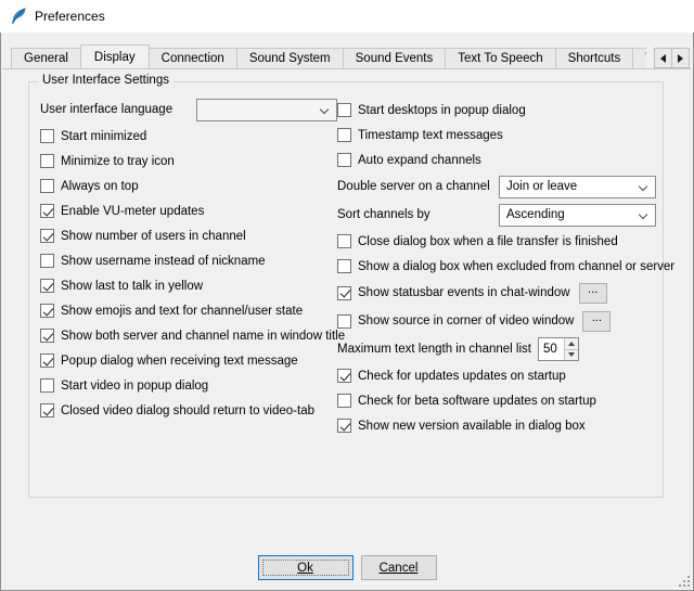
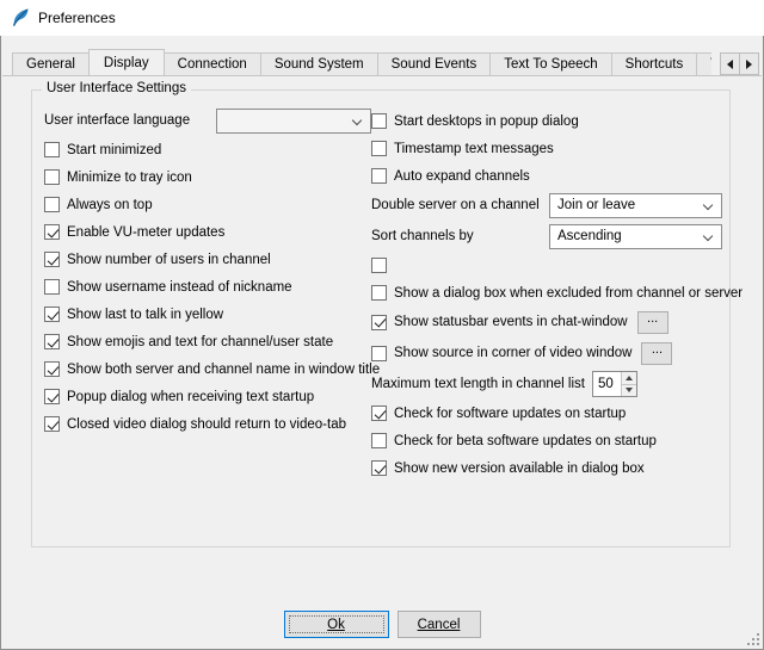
  Preferences
  General
  Display
  Connection
  Sound System
  Sound Events
  Text To Speech
  Shortcuts
  User Interface Settings
  User interface language
  Start minimized
  Minimize to tray icon
  Always on top
  Enable VU-meter updates
  Show number of users in channel
  Show username instead of nickname
  Show last to talk in yellow
  Show emojis and text for channel/user state
  Show both server and channel name in window title
- Popup dialog when receiving text message
+ Popup dialog when receiving text startup
- Start video in popup dialog
  Closed video dialog should return to video-tab
  Start desktops in popup dialog
  Timestamp text messages
  Auto expand channels
  Double server on a channel
  Join or leave
  Sort channels by
  Ascending
- Close dialog box when a file transfer is finished
  Show a dialog box when excluded from channel or server
  Show statusbar events in chat-window
  ...
  Show source in corner of video window
  ...
  Maximum text length in channel list
  50
- Check for updates updates on startup
+ Check for software updates on startup
  Check for beta software updates on startup
  Show new version available in dialog box
  Ok
  Cancel
